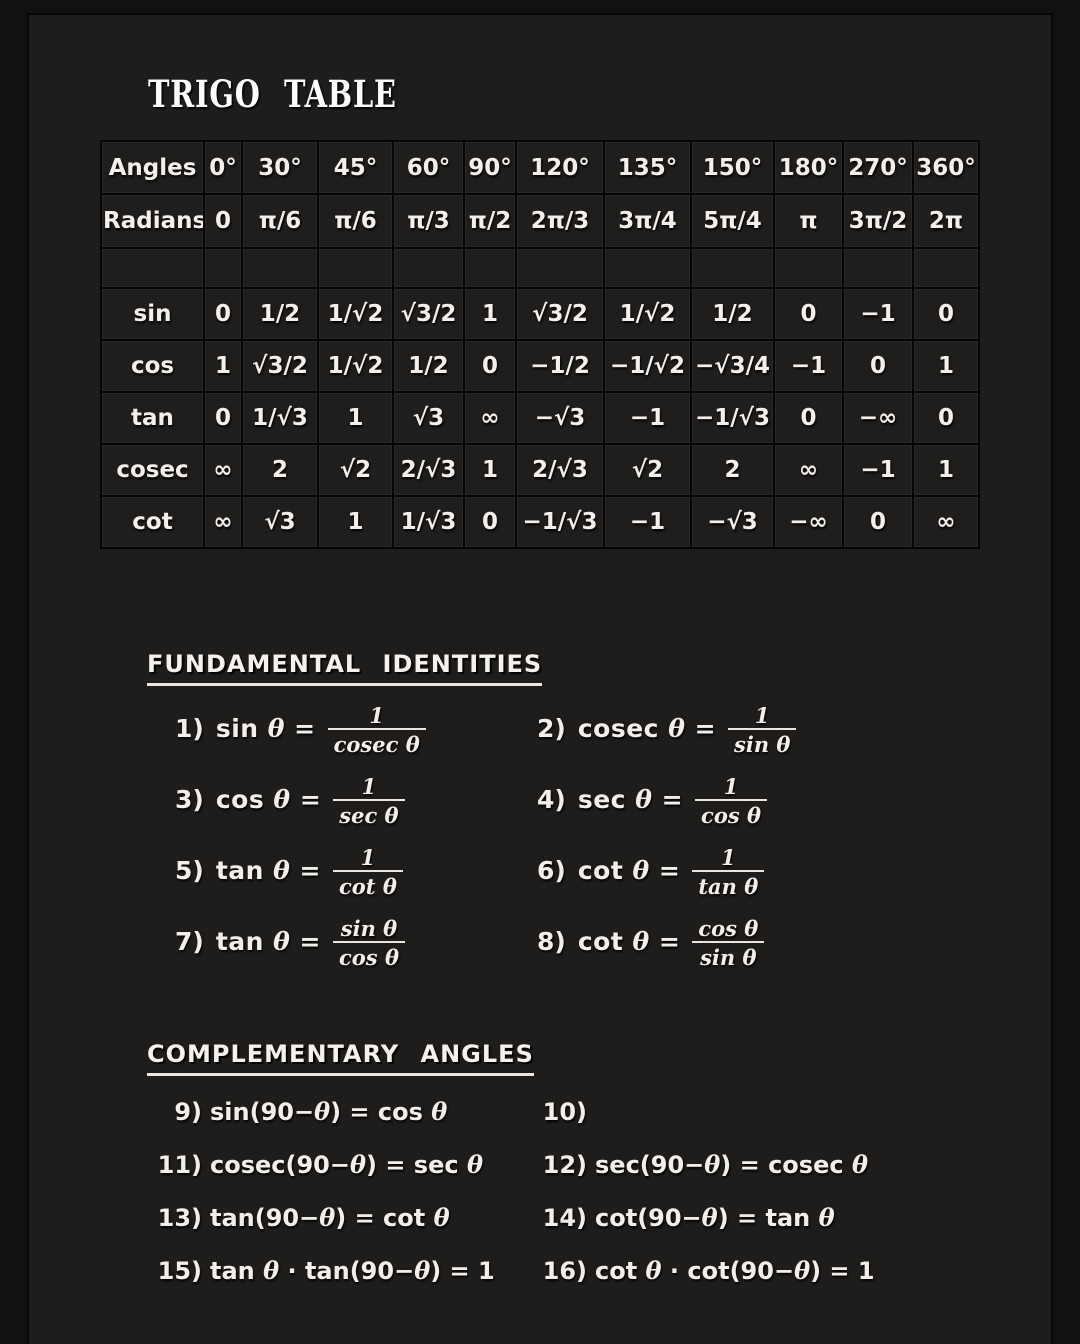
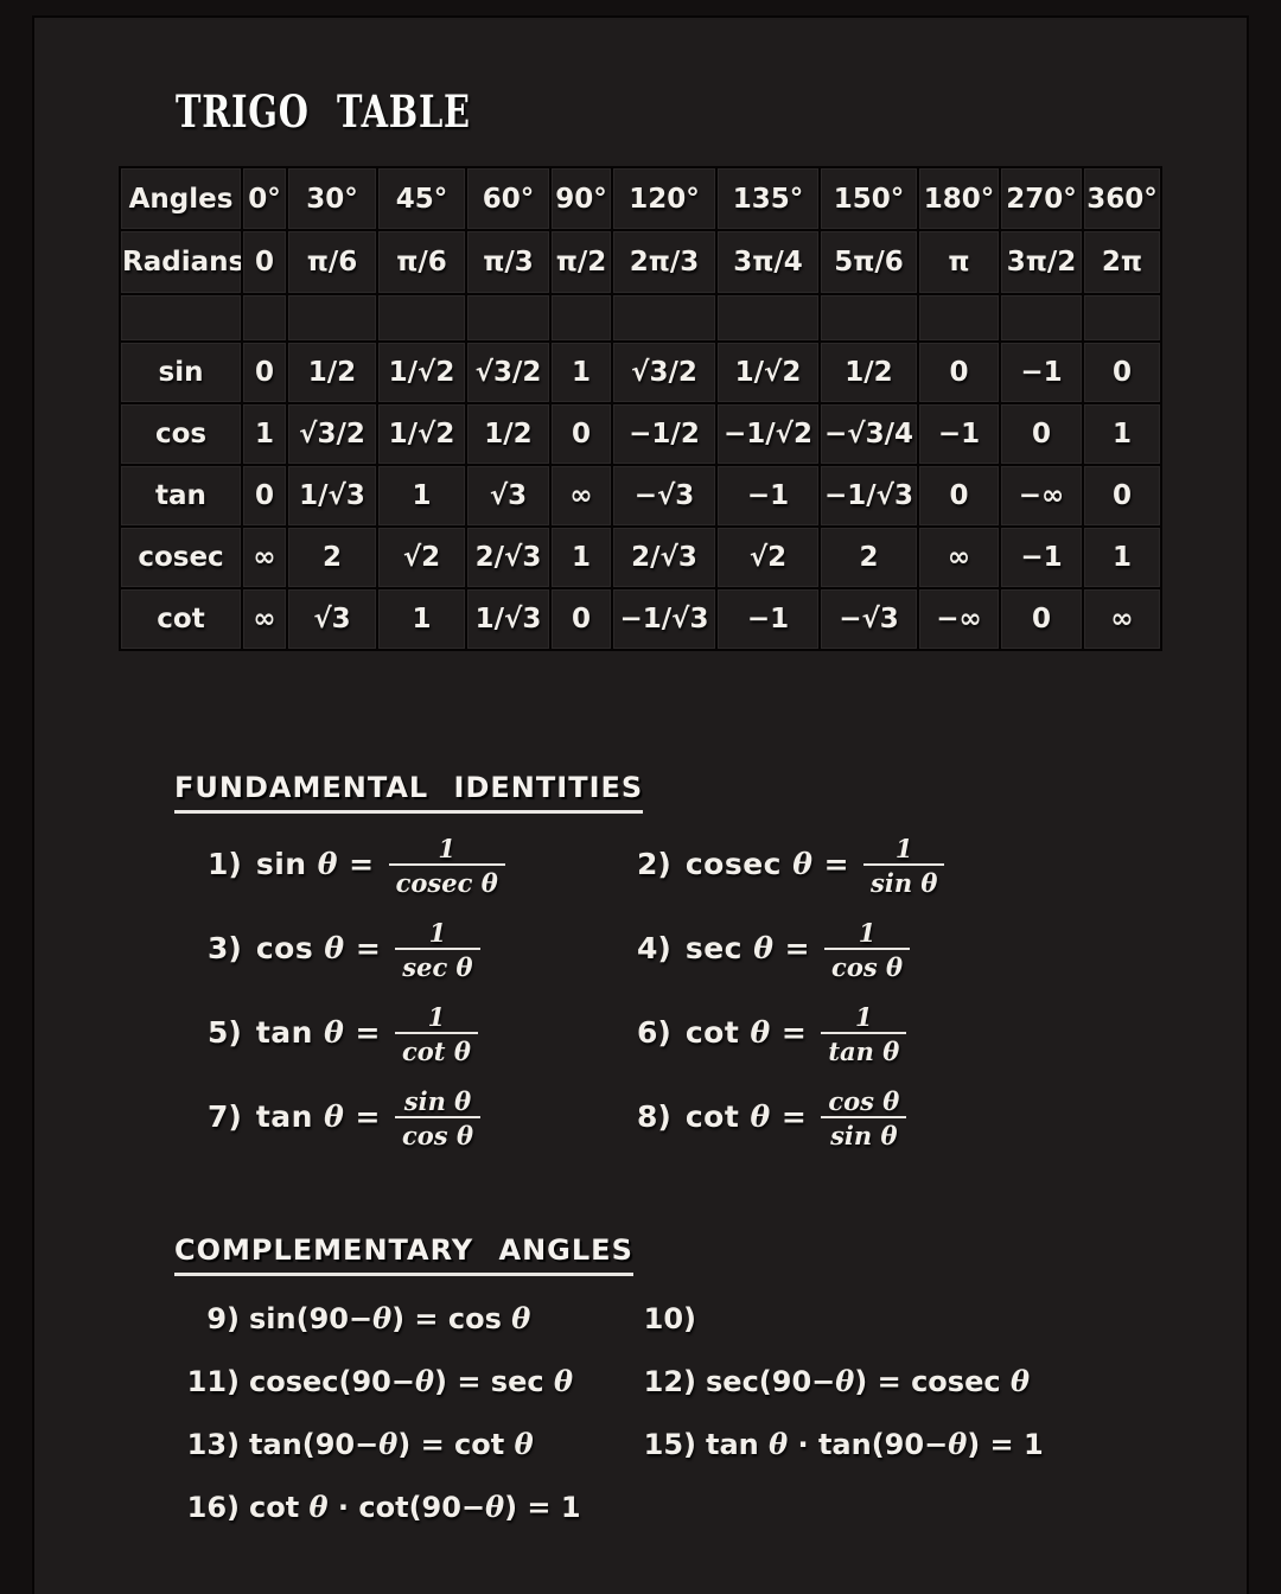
  TRIGO TABLE
  Angles	0°	30°	45°	60°	90°	120°	135°	150°	180°	270°	360°
- Radians	0	π/6	π/6	π/3	π/2	2π/3	3π/4	5π/4	π	3π/2	2π
+ Radians	0	π/6	π/6	π/3	π/2	2π/3	3π/4	5π/6	π	3π/2	2π
  sin	0	1/2	1/√2	√3/2	1	√3/2	1/√2	1/2	0	−1	0
  cos	1	√3/2	1/√2	1/2	0	−1/2	−1/√2	−√3/4	−1	0	1
  tan	0	1/√3	1	√3	∞	−√3	−1	−1/√3	0	−∞	0
  cosec	∞	2	√2	2/√3	1	2/√3	√2	2	∞	−1	1
  cot	∞	√3	1	1/√3	0	−1/√3	−1	−√3	−∞	0	∞
  FUNDAMENTAL IDENTITIES
  1)
  sin θ =
  1
  cosec θ
  2)
  cosec θ =
  1
  sin θ
  3)
  cos θ =
  1
  sec θ
  4)
  sec θ =
  1
  cos θ
  5)
  tan θ =
  1
  cot θ
  6)
  cot θ =
  1
  tan θ
  7)
  tan θ =
  sin θ
  cos θ
  8)
  cot θ =
  cos θ
  sin θ
  COMPLEMENTARY ANGLES
  9)
  sin(90−θ) = cos θ
  10)
  11)
  cosec(90−θ) = sec θ
  12)
  sec(90−θ) = cosec θ
  13)
  tan(90−θ) = cot θ
- 14)
- cot(90−θ) = tan θ
  15)
  tan θ · tan(90−θ) = 1
  16)
  cot θ · cot(90−θ) = 1
